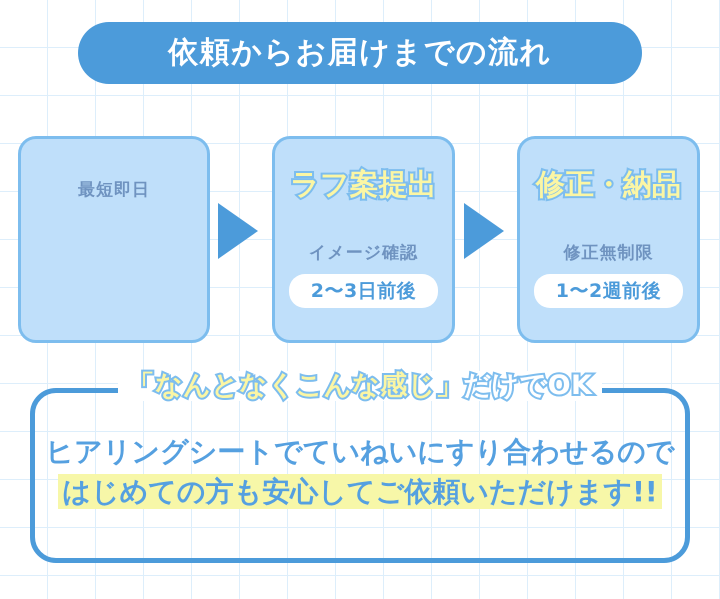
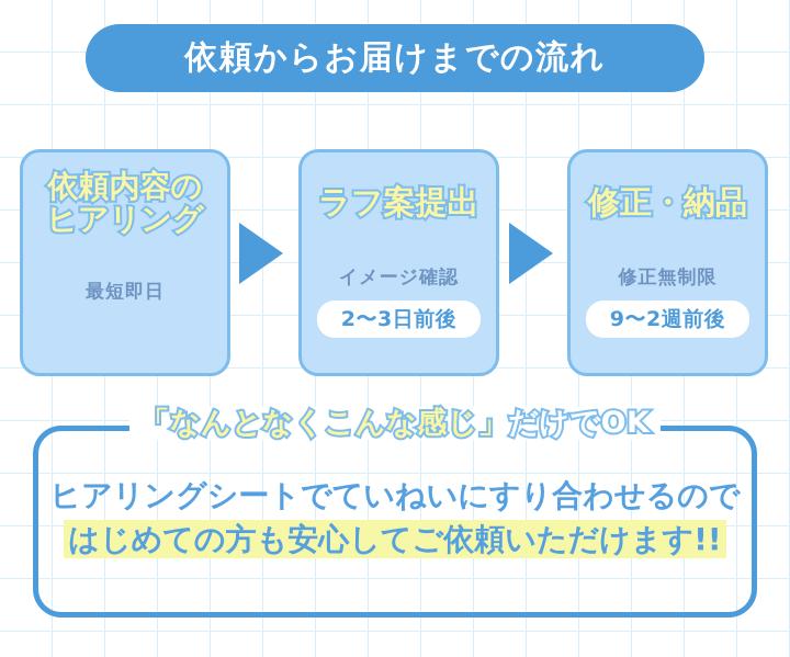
  依頼からお届けまでの流れ
+ 依頼内容の
+ ヒアリング
  最短即日
  ラフ案提出
  イメージ確認
  2〜3日前後
  修正・納品
  修正無制限
- 1〜2週前後
+ 9〜2週前後
  「なんとなくこんな感じ」だけでOK
  ヒアリングシートでていねいにすり合わせるので
  はじめての方も安心してご依頼いただけます!!
